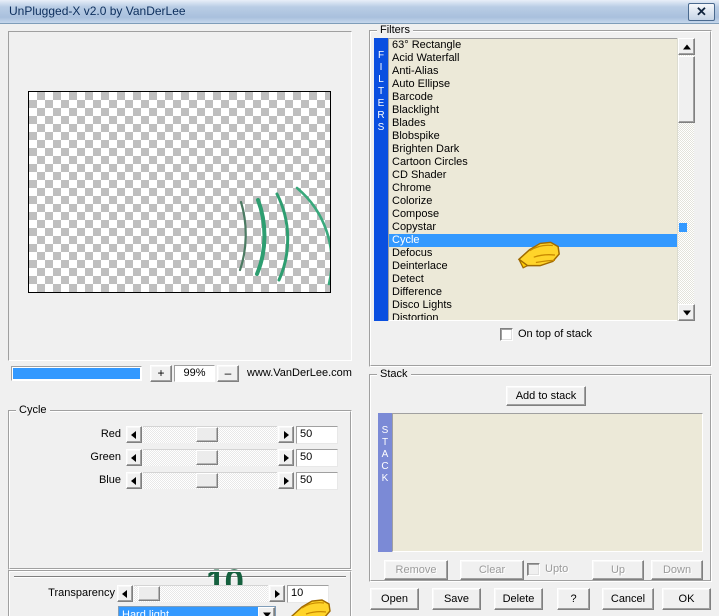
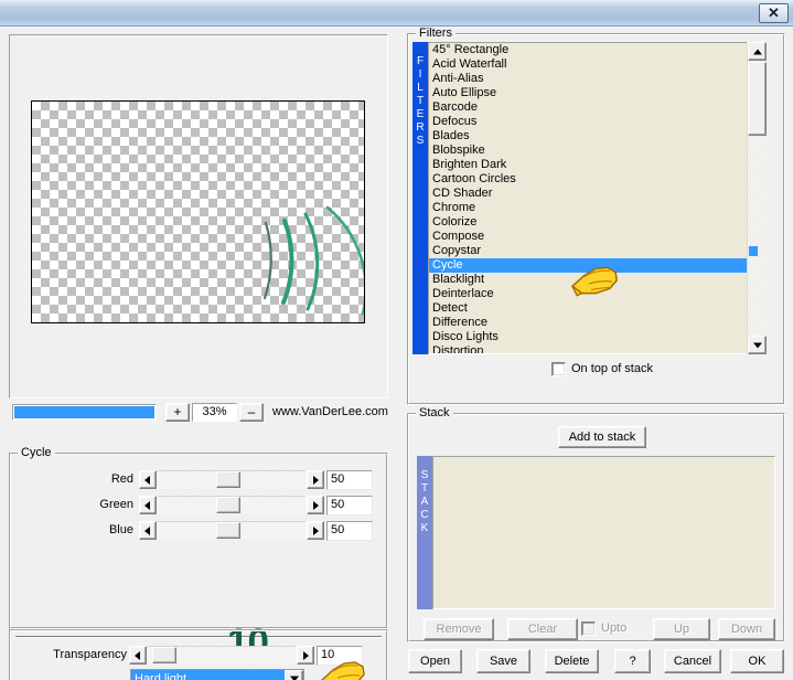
- UnPlugged-X v2.0 by VanDerLee
  ✕
  +
- 99%
+ 33%
  –
  www.VanDerLee.com
  Cycle
  Red
  50
  Green
  50
  Blue
  50
  10
  Transparency
  10
  Hard light
  Filters
  F
  I
  L
  T
  E
  R
  S
- 63° Rectangle
+ 45° Rectangle
  Acid Waterfall
  Anti-Alias
  Auto Ellipse
  Barcode
- Blacklight
+ Defocus
  Blades
  Blobspike
  Brighten Dark
  Cartoon Circles
  CD Shader
  Chrome
  Colorize
  Compose
  Copystar
  Cycle
- Defocus
+ Blacklight
  Deinterlace
  Detect
  Difference
  Disco Lights
  Distortion
  On top of stack
  Stack
  Add to stack
  S
  T
  A
  C
  K
  Remove
  Clear
  Upto
  Up
  Down
  Open
  Save
  Delete
  ?
  Cancel
  OK
